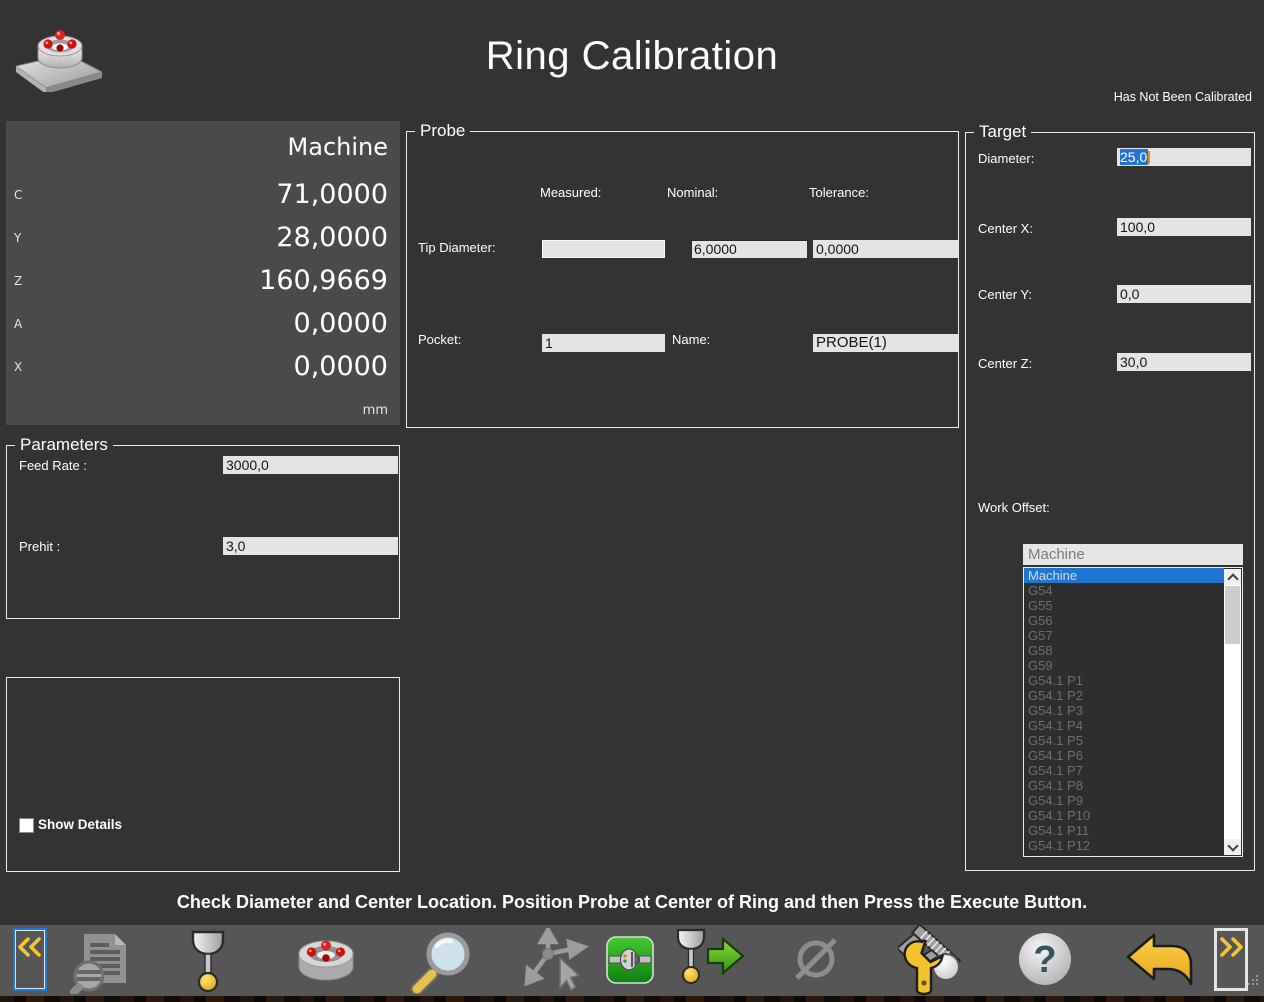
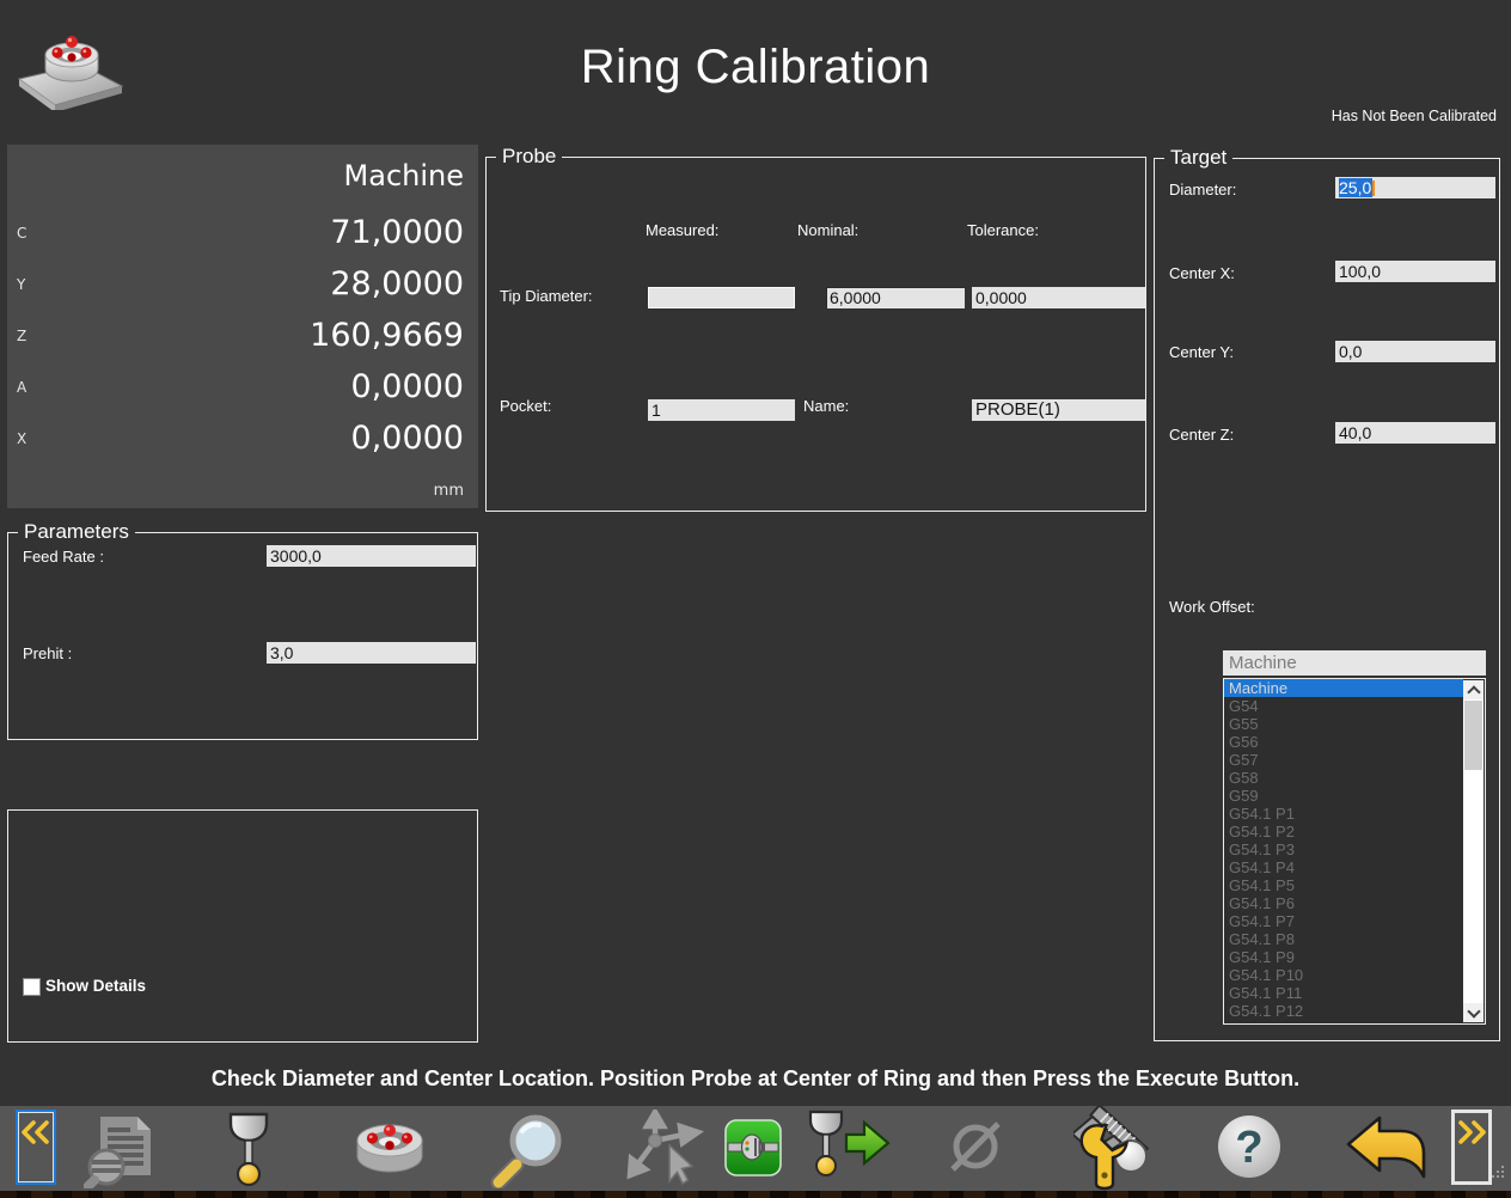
  Ring Calibration
  Has Not Been Calibrated
  Machine
  C
  71,0000
  Y
  28,0000
  Z
  160,9669
  A
  0,0000
  X
  0,0000
  mm
  Probe
  Measured:
  Nominal:
  Tolerance:
  Tip Diameter:
  6,0000
  0,0000
  Pocket:
  1
  Name:
  PROBE(1)
  Target
  Diameter:
  25,0
  Center X:
  100,0
  Center Y:
  0,0
  Center Z:
- 30,0
+ 40,0
  Work Offset:
  Machine
  Machine
  G54
  G55
  G56
  G57
  G58
  G59
  G54.1 P1
  G54.1 P2
  G54.1 P3
  G54.1 P4
  G54.1 P5
  G54.1 P6
  G54.1 P7
  G54.1 P8
  G54.1 P9
  G54.1 P10
  G54.1 P11
  G54.1 P12
  Parameters
  Feed Rate :
  3000,0
  Prehit :
  3,0
  Show Details
  Check Diameter and Center Location. Position Probe at Center of Ring and then Press the Execute Button.
  ?
